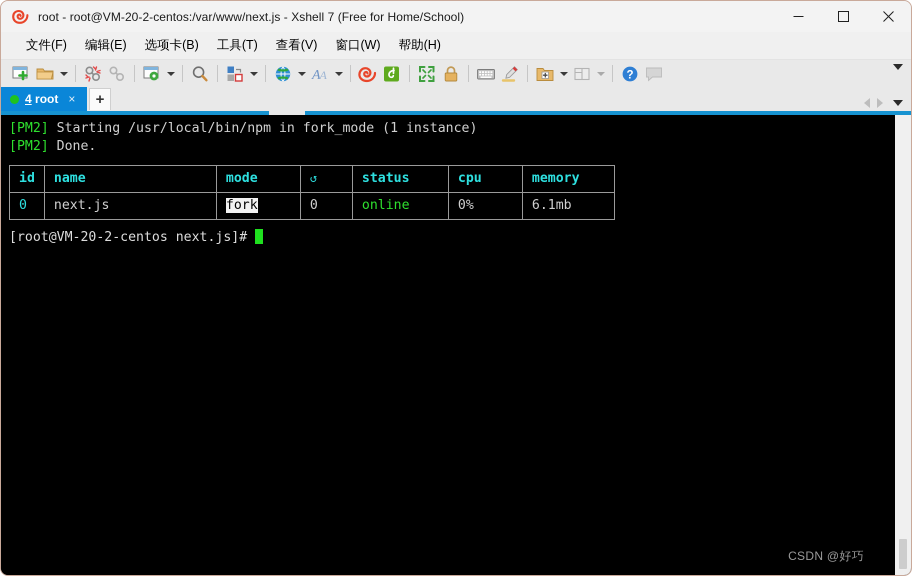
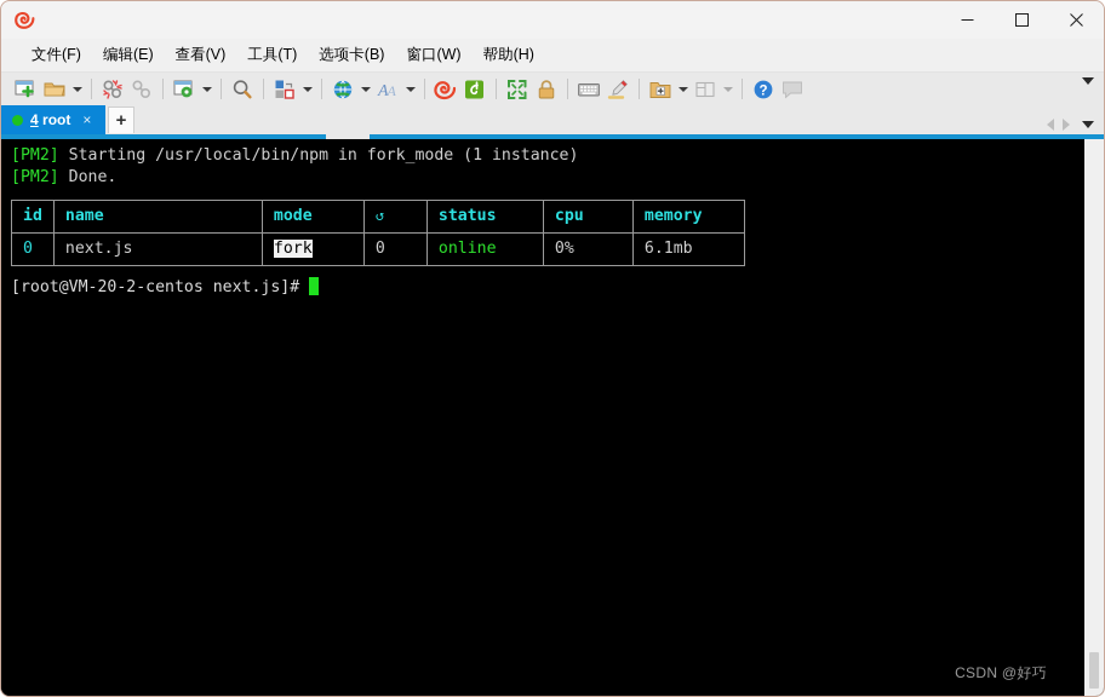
- root - root@VM-20-2-centos:/var/www/next.js - Xshell 7 (Free for Home/School)
  文件(F)
  编辑(E)
- 选项卡(B)
+ 查看(V)
  工具(T)
- 查看(V)
+ 选项卡(B)
  窗口(W)
  帮助(H)
  A
  A
  ?
  4 root
  ×
  +
  [PM2] Starting /usr/local/bin/npm in fork_mode (1 instance)
  [PM2] Done.
  id	name	mode	↺	status	cpu	memory
  0	next.js	fork	0	online	0%	6.1mb
  [root@VM-20-2-centos next.js]#
  CSDN @好巧
